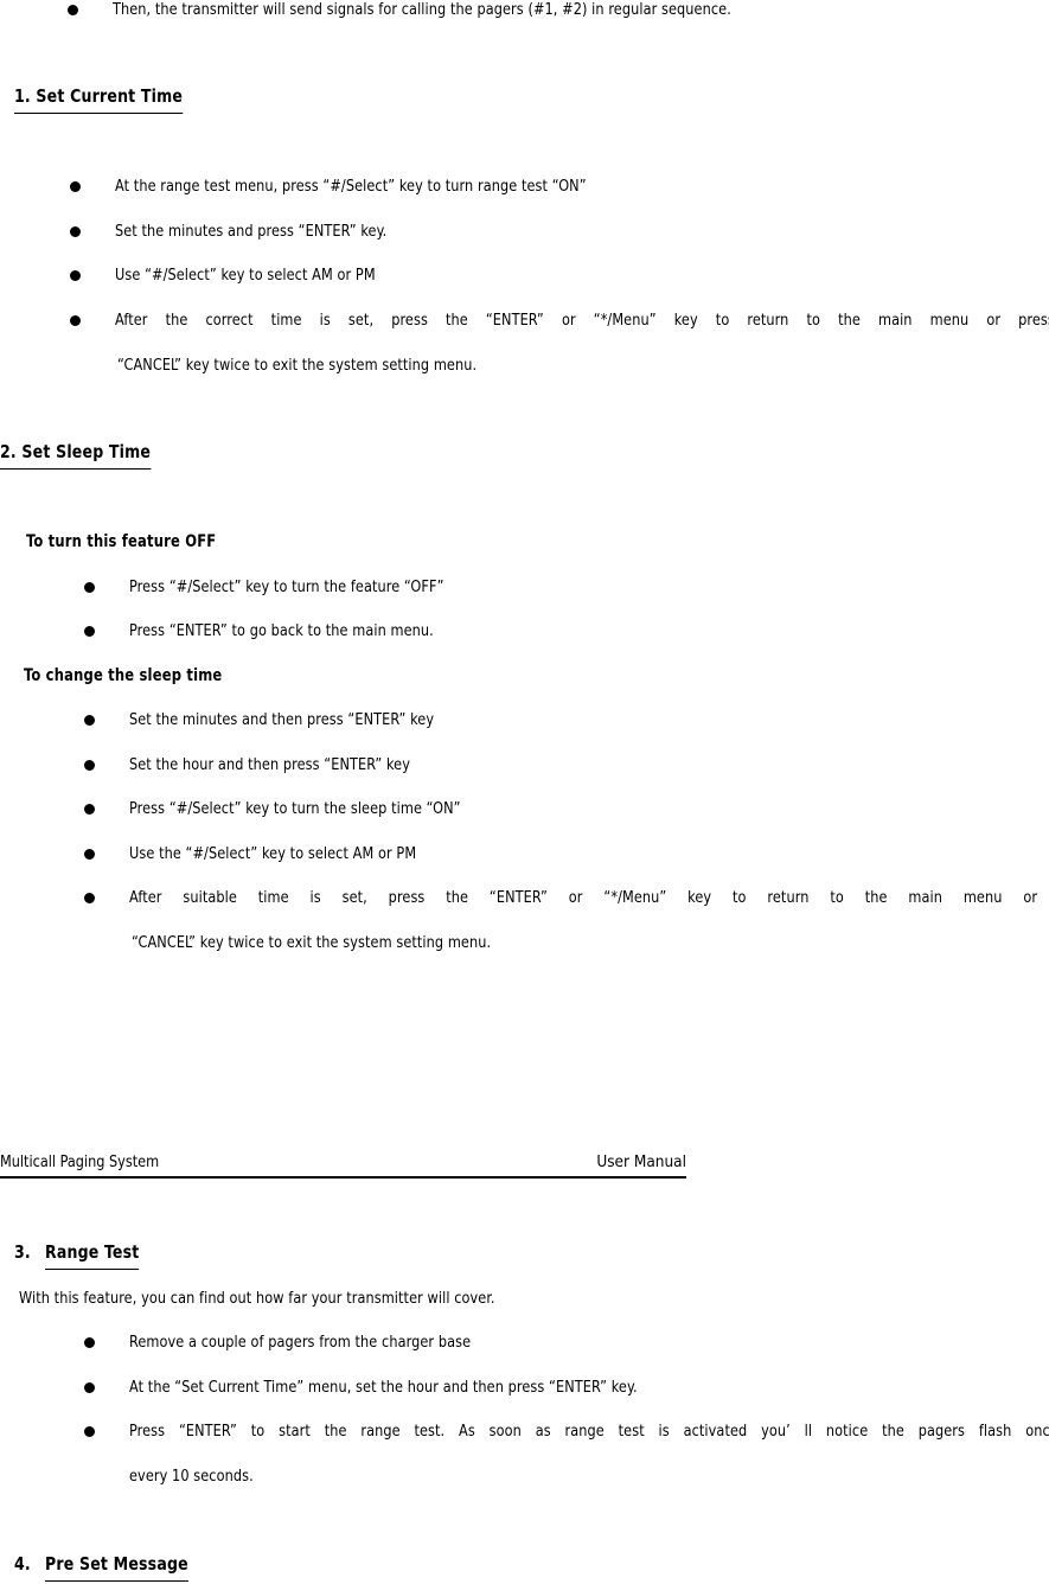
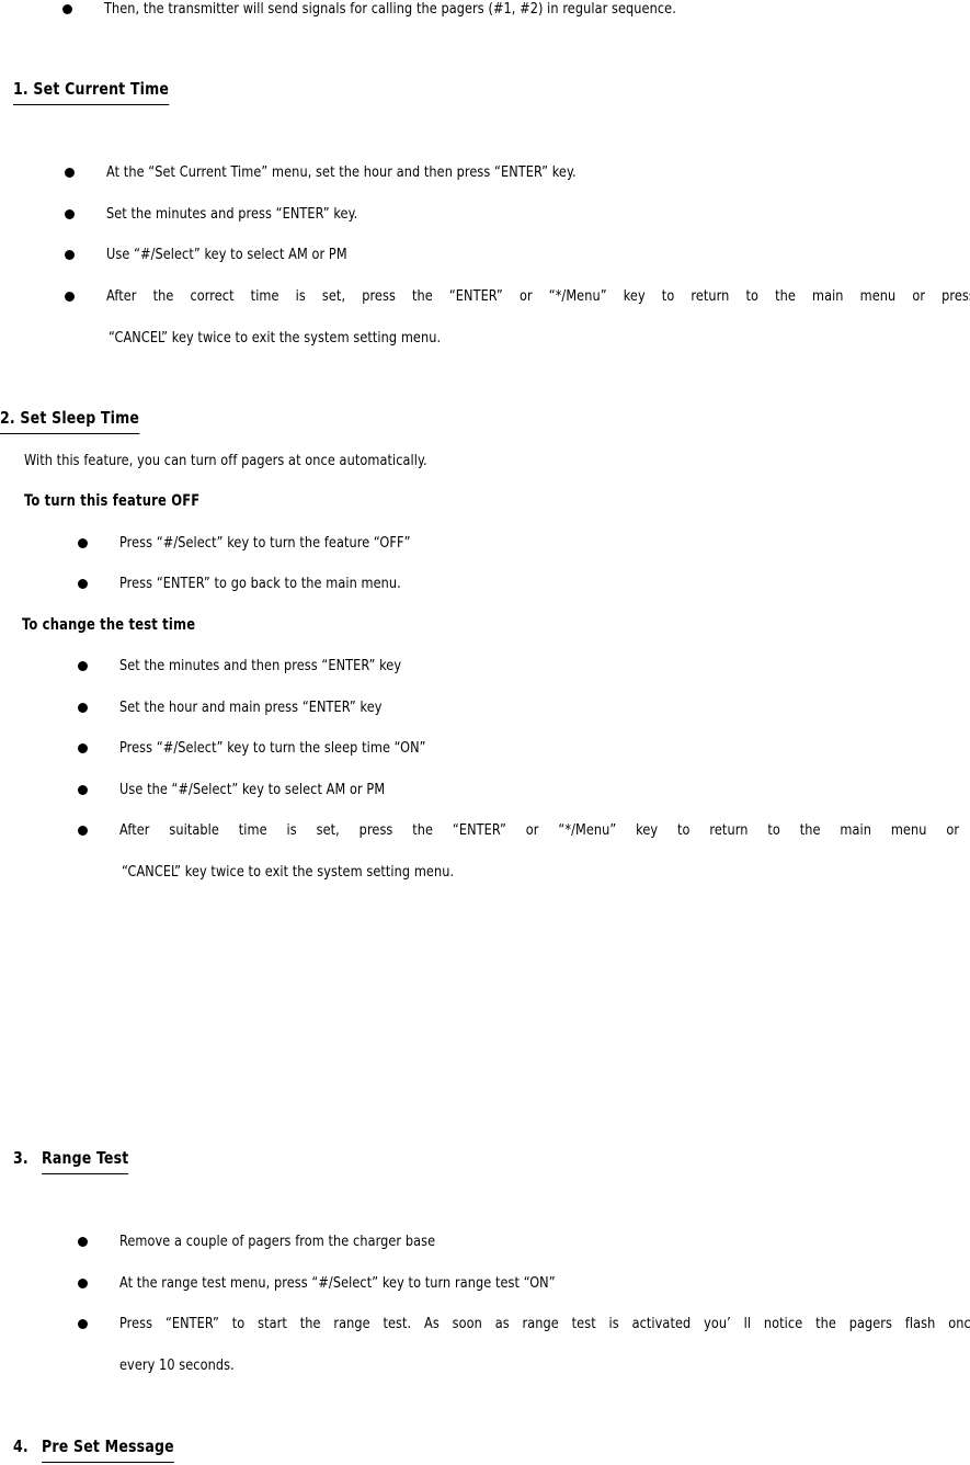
  Then, the transmitter will send signals for calling the pagers (#1, #2) in regular sequence.
  1. Set Current Time
- At the range test menu, press “#/Select” key to turn range test “ON”
+ At the “Set Current Time” menu, set the hour and then press “ENTER” key.
  Set the minutes and press “ENTER” key.
  Use “#/Select” key to select AM or PM
  After the correct time is set, press the “ENTER” or “*/Menu” key to return to the main menu or pres
  “CANCEL” key twice to exit the system setting menu.
  2. Set Sleep Time
+ With this feature, you can turn off pagers at once automatically.
  To turn this feature OFF
  Press “#/Select” key to turn the feature “OFF”
  Press “ENTER” to go back to the main menu.
- To change the sleep time
+ To change the test time
  Set the minutes and then press “ENTER” key
- Set the hour and then press “ENTER” key
+ Set the hour and main press “ENTER” key
  Press “#/Select” key to turn the sleep time “ON”
  Use the “#/Select” key to select AM or PM
  After suitable time is set, press the “ENTER” or “*/Menu” key to return to the main menu or
  “CANCEL” key twice to exit the system setting menu.
- Multicall Paging System
- User Manual
  3. Range Test
- With this feature, you can find out how far your transmitter will cover.
  Remove a couple of pagers from the charger base
- At the “Set Current Time” menu, set the hour and then press “ENTER” key.
+ At the range test menu, press “#/Select” key to turn range test “ON”
  Press “ENTER” to start the range test. As soon as range test is activated you’ ll notice the pagers flash onc
  every 10 seconds.
  4. Pre Set Message
